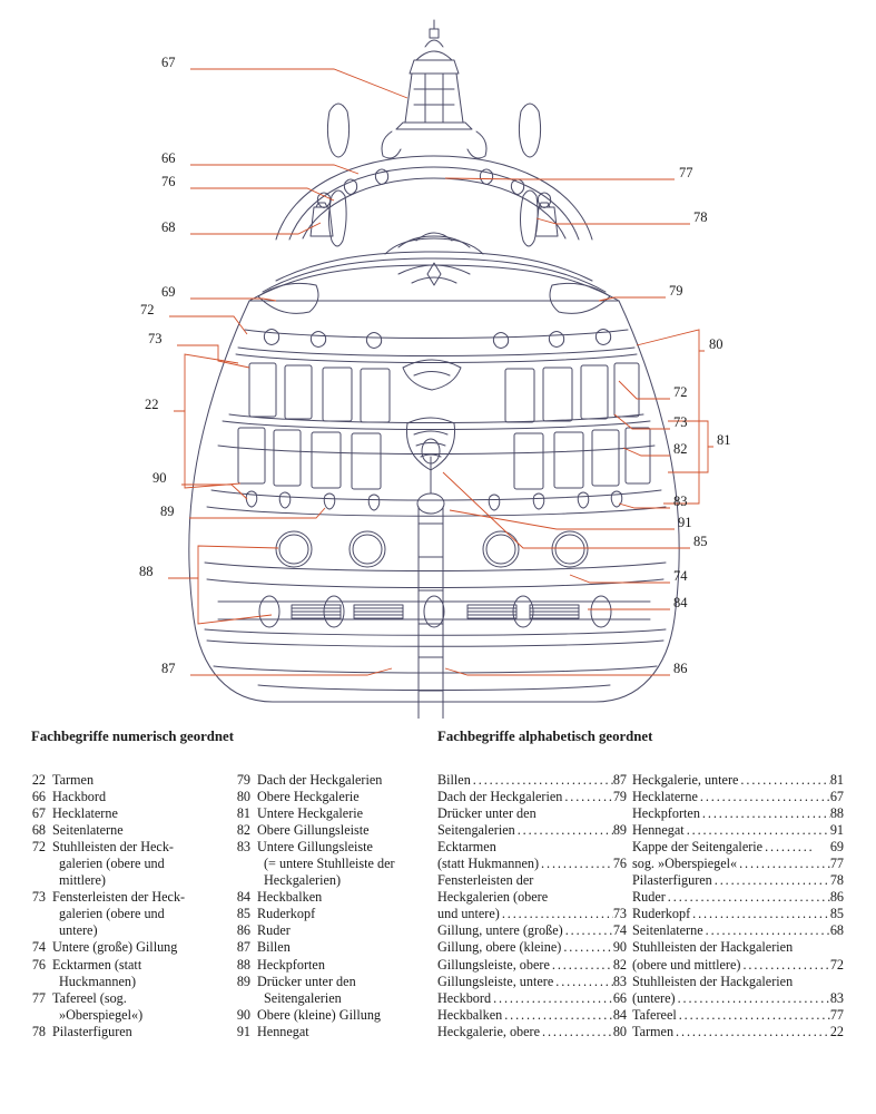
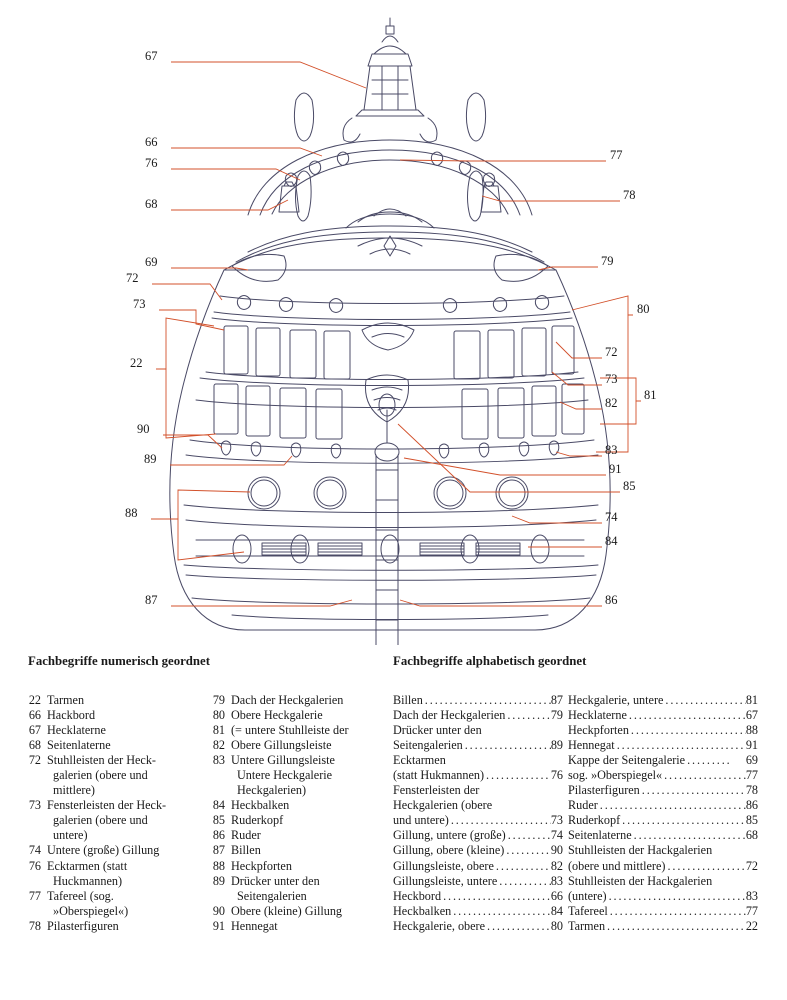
  67
  66
  76
  68
  69
  72
  73
  22
  90
  89
  88
  87
  77
  78
  79
  80
  72
  73
  82
  81
  83
  91
  85
  74
  84
  86
  Fachbegriffe numerisch geordnet
  Fachbegriffe alphabetisch geordnet
  22
  Tarmen
  66
  Hackbord
  67
  Hecklaterne
  68
  Seitenlaterne
  72
  Stuhlleisten der Heck-
  galerien (obere und
  mittlere)
  73
  Fensterleisten der Heck-
  galerien (obere und
  untere)
  74
  Untere (große) Gillung
  76
  Ecktarmen (statt
  Huckmannen)
  77
  Tafereel (sog.
  »Oberspiegel«)
  78
  Pilasterfiguren
  79
  Dach der Heckgalerien
  80
  Obere Heckgalerie
  81
- Untere Heckgalerie
+ (= untere Stuhlleiste der
  82
  Obere Gillungsleiste
  83
  Untere Gillungsleiste
- (= untere Stuhlleiste der
+ Untere Heckgalerie
  Heckgalerien)
  84
  Heckbalken
  85
  Ruderkopf
  86
  Ruder
  87
  Billen
  88
  Heckpforten
  89
  Drücker unter den
  Seitengalerien
  90
  Obere (kleine) Gillung
  91
  Hennegat
  Billen
  .........................
  87
  Dach der Heckgalerien
  79
  Drücker unter den
  Seitengalerien
  89
  Ecktarmen
  (statt Hukmannen)
  76
  Fensterleisten der
  Heckgalerien (obere
  und untere)
  73
  Gillung, untere (große)
  74
  Gillung, obere (kleine)
  90
  Gillungsleiste, obere
  82
  Gillungsleiste, untere
  83
  Heckbord
  ......................
  66
  Heckbalken
  84
  Heckgalerie, obere
  80
  Heckgalerie, untere
  81
  Hecklaterne
  ........................
  67
  Heckpforten
  .......................
  88
  Hennegat
  ..........................
  91
  Kappe der Seitengalerie
  .........
  69
  sog. »Oberspiegel«
  77
  Pilasterfiguren
  78
  Ruder
  ..............................
  86
  Ruderkopf
  .........................
  85
  Seitenlaterne
  .......................
  68
  Stuhlleisten der Hackgalerien
  (obere und mittlere)
  72
  Stuhlleisten der Hackgalerien
  (untere)
  ............................
  83
  Tafereel
  ............................
  77
  Tarmen
  ............................
  22
